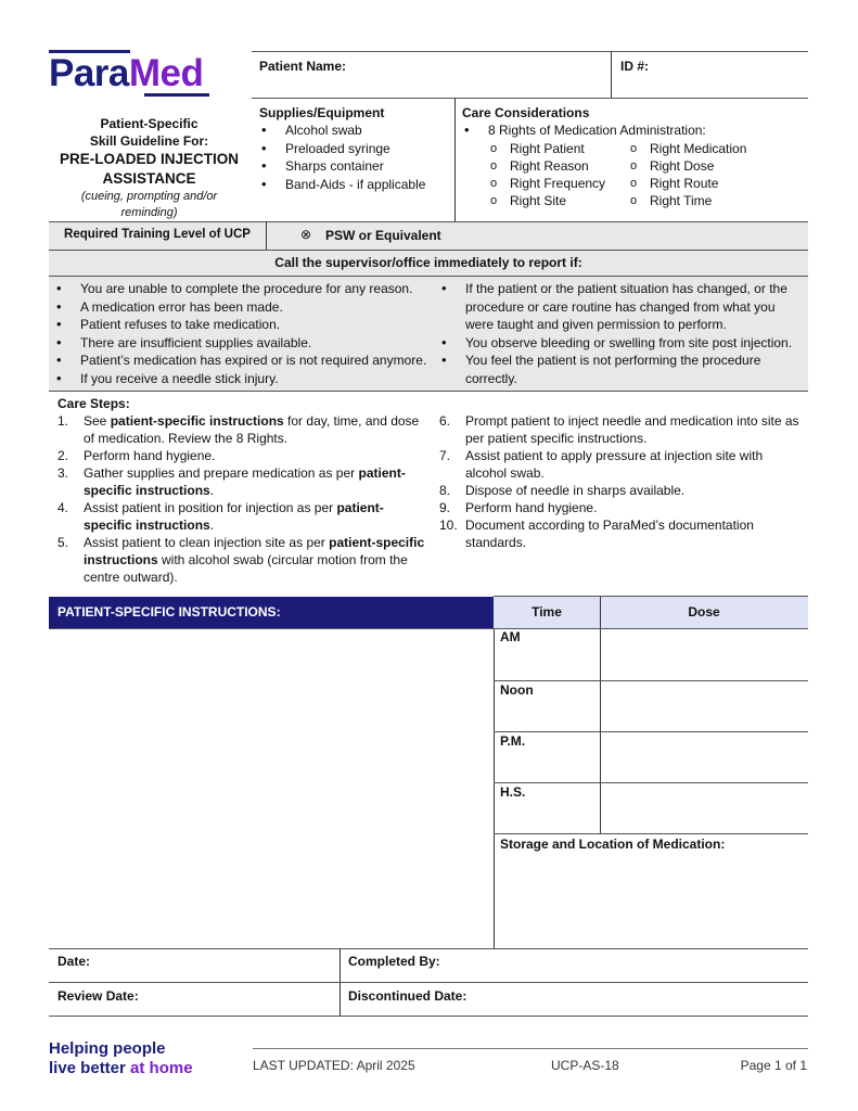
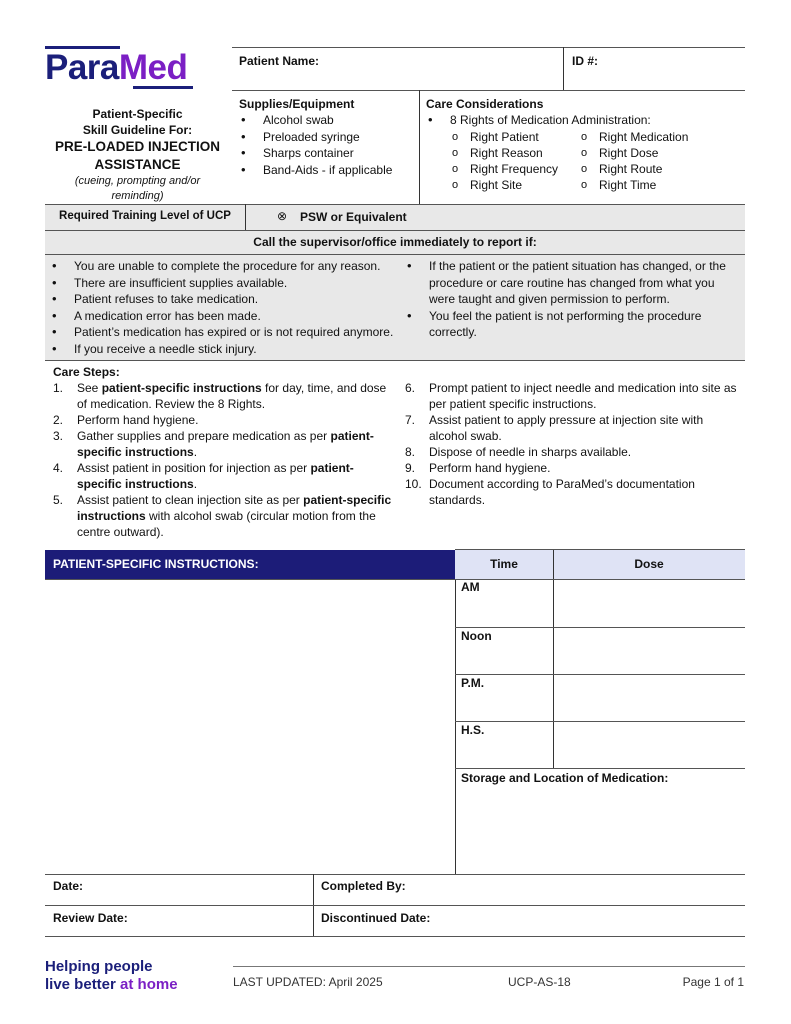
  ParaMed
  Patient-Specific
  Skill Guideline For:
  PRE-LOADED INJECTION
  ASSISTANCE
  (cueing, prompting and/or
  reminding)
  Patient Name:
  ID #:
  Supplies/Equipment
  Alcohol swab
  Preloaded syringe
  Sharps container
  Band-Aids - if applicable
  Care Considerations
  8 Rights of Medication Administration:
  Right Patient
  Right Reason
  Right Frequency
  Right Site
  Right Medication
  Right Dose
  Right Route
  Right Time
  Required Training Level of UCP
  ⊗
  PSW or Equivalent
  Call the supervisor/office immediately to report if:
  You are unable to complete the procedure for any reason.
- A medication error has been made.
+ There are insufficient supplies available.
  Patient refuses to take medication.
- There are insufficient supplies available.
+ A medication error has been made.
  Patient’s medication has expired or is not required anymore.
  If you receive a needle stick injury.
  If the patient or the patient situation has changed, or the procedure or care routine has changed from what you were taught and given permission to perform.
- You observe bleeding or swelling from site post injection.
  You feel the patient is not performing the procedure correctly.
  Care Steps:
  1.
  See patient-specific instructions for day, time, and dose of medication. Review the 8 Rights.
  2.
  Perform hand hygiene.
  3.
  Gather supplies and prepare medication as per patient-specific instructions.
  4.
  Assist patient in position for injection as per patient-specific instructions.
  5.
  Assist patient to clean injection site as per patient-specific instructions with alcohol swab (circular motion from the centre outward).
  6.
  Prompt patient to inject needle and medication into site as per patient specific instructions.
  7.
  Assist patient to apply pressure at injection site with alcohol swab.
  8.
  Dispose of needle in sharps available.
  9.
  Perform hand hygiene.
  10.
  Document according to ParaMed’s documentation standards.
  PATIENT-SPECIFIC INSTRUCTIONS:
  Time
  Dose
  AM
  Noon
  P.M.
  H.S.
  Storage and Location of Medication:
  Date:
  Completed By:
  Review Date:
  Discontinued Date:
  Helping people
  live better at home
  LAST UPDATED: April 2025
  UCP-AS-18
  Page 1 of 1
